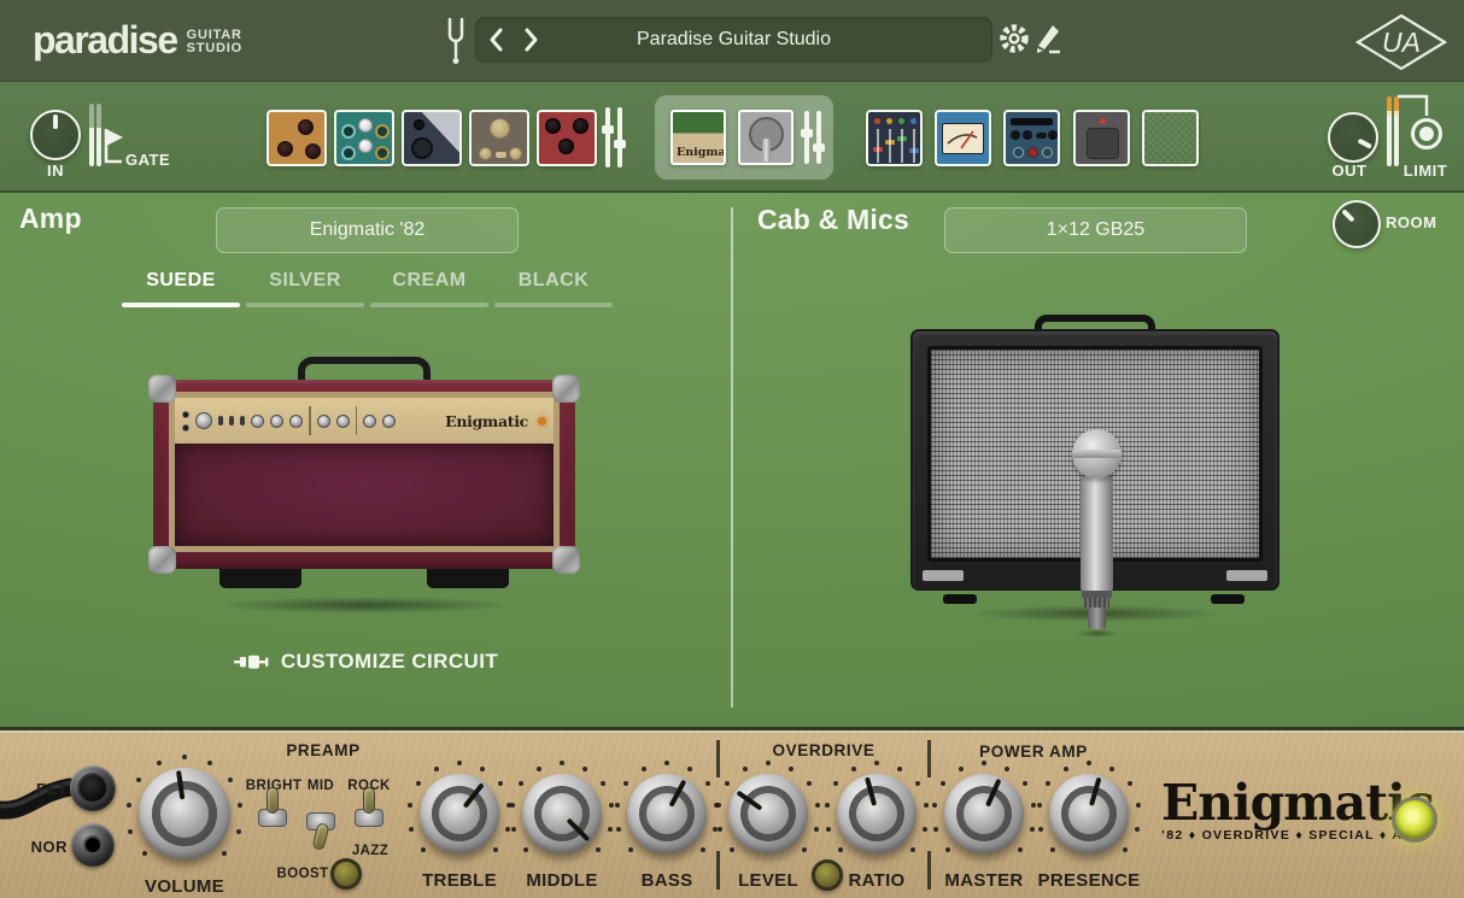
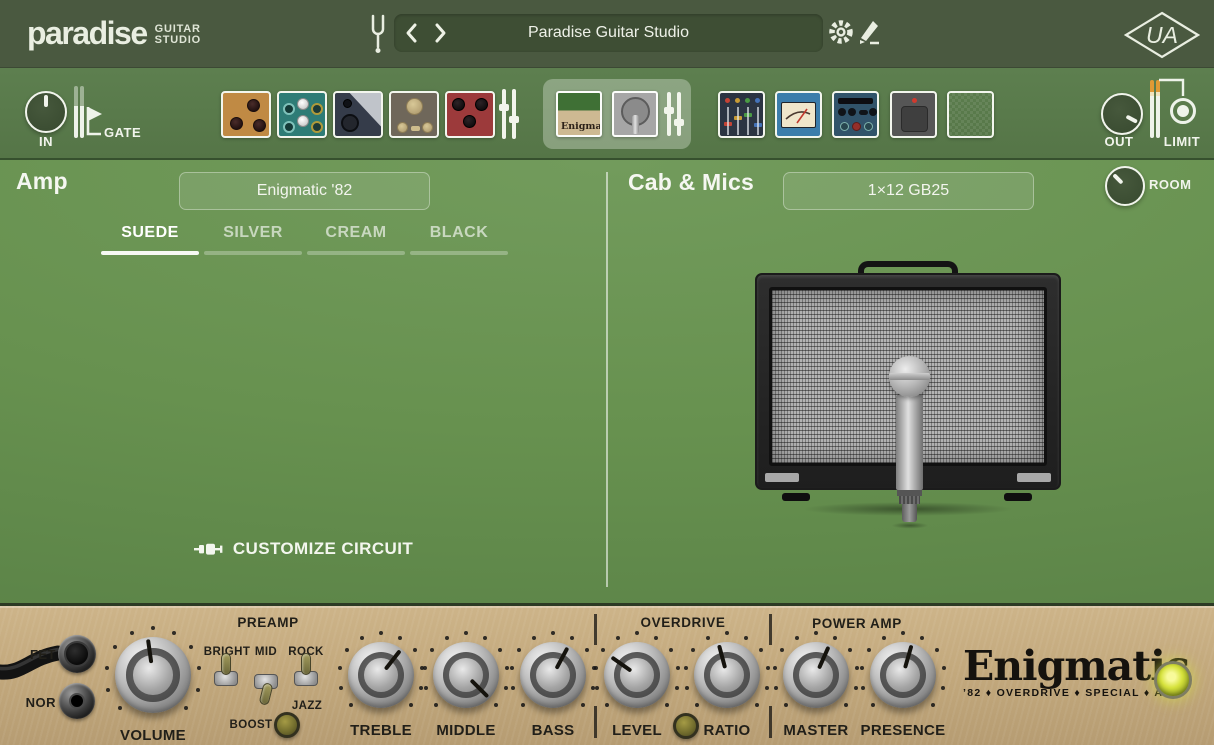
  paradise
  GUITAR
  STUDIO
  Paradise Guitar Studio
  UA
  IN
  GATE
  Enigma
  OUT
  LIMIT
  Amp
  Enigmatic '82
  SUEDE
  SILVER
  CREAM
  BLACK
- Enigmatic
  CUSTOMIZE CIRCUIT
  Cab & Mics
  1×12 GB25
  ROOM
  PREAMP
  OVERDRIVE
  POWER AMP
  FET
  NOR
  BRIGHT
  MID
  ROCK
  JAZZ
  BOOST
  VOLUME
  TREBLE
  MIDDLE
  BASS
  LEVEL
  RATIO
  MASTER
  PRESENCE
  Enigmati
  ’82 ♦ OVERDRIVE ♦ SPECIAL ♦
